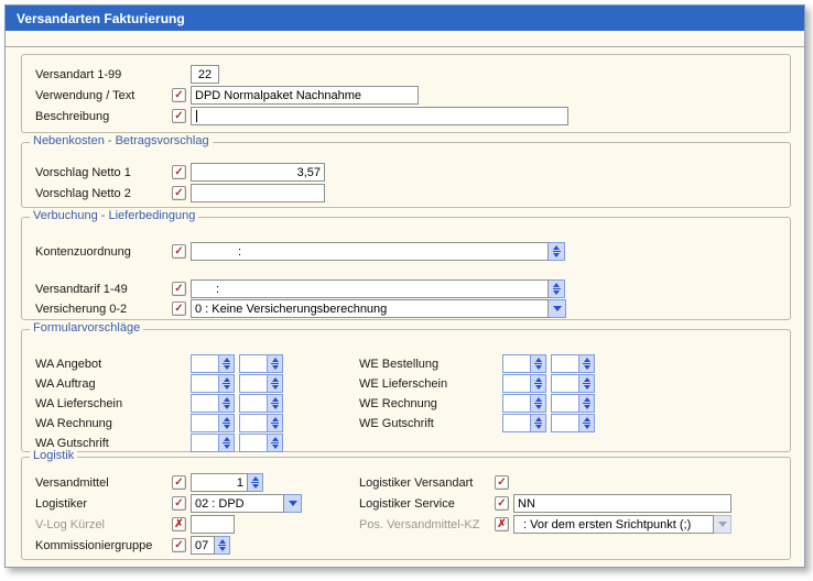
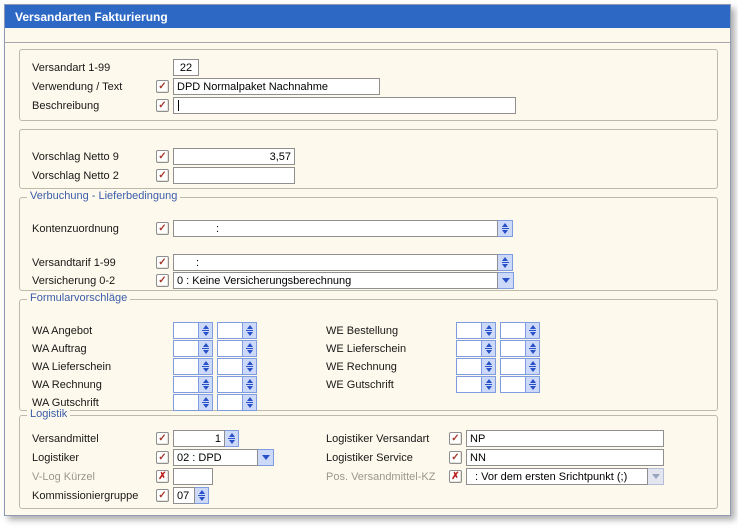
  Versandarten Fakturierung
  Versandart 1-99
  22
  Verwendung / Text
  ✓
  DPD Normalpaket Nachnahme
  Beschreibung
  ✓
- Nebenkosten - Betragsvorschlag
- Vorschlag Netto 1
+ Vorschlag Netto 9
  ✓
  3,57
  Vorschlag Netto 2
  ✓
  Verbuchung - Lieferbedingung
  Kontenzuordnung
  ✓
  :
- Versandtarif 1-49
+ Versandtarif 1-99
  ✓
  :
  Versicherung 0-2
  ✓
  0 : Keine Versicherungsberechnung
  Formularvorschläge
  WA Angebot
  WA Auftrag
  WA Lieferschein
  WA Rechnung
  WA Gutschrift
  WE Bestellung
  WE Lieferschein
  WE Rechnung
  WE Gutschrift
  Logistik
  Versandmittel
  ✓
  1
  Logistiker
  ✓
  02 : DPD
  V-Log Kürzel
  ✗
  Kommissioniergruppe
  ✓
  07
  Logistiker Versandart
  ✓
+ NP
  Logistiker Service
  ✓
  NN
  Pos. Versandmittel-KZ
  ✗
  : Vor dem ersten Srichtpunkt (;)
